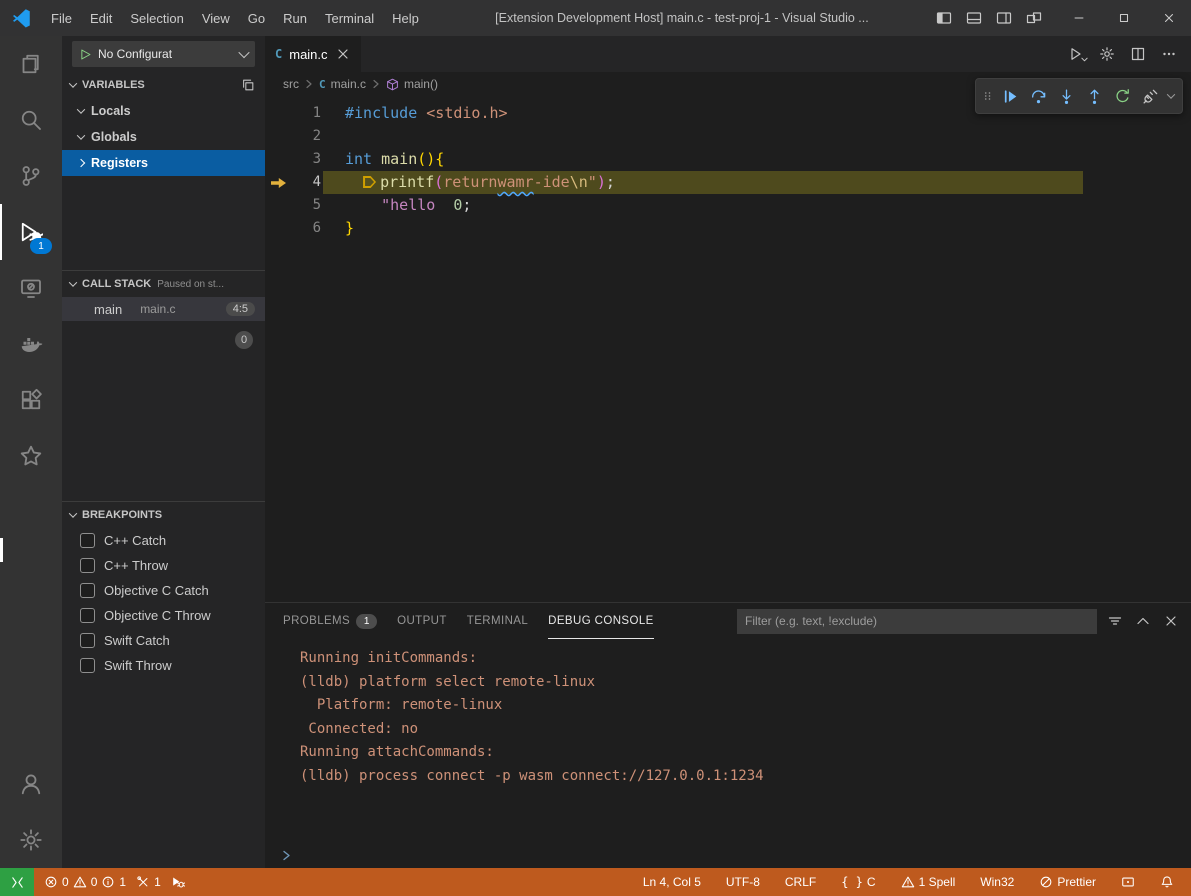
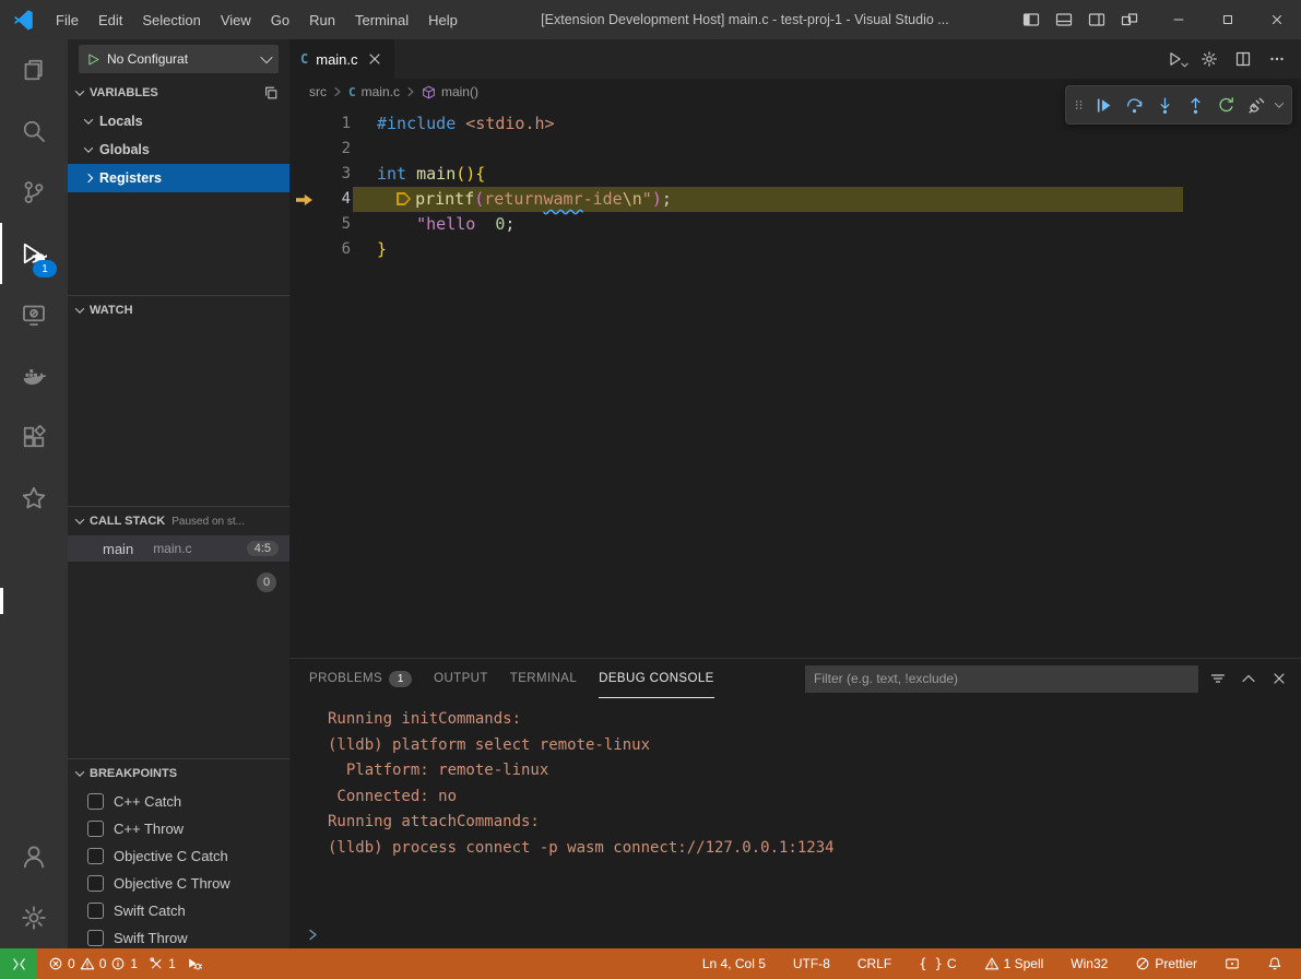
  File
  Edit
  Selection
  View
  Go
  Run
  Terminal
  Help
  [Extension Development Host] main.c - test-proj-1 - Visual Studio ...
  1
  No Configurat
  VARIABLES
  Locals
  Globals
  Registers
+ WATCH
  CALL STACK
  Paused on st...
  main
  main.c
  4:5
  0
  BREAKPOINTS
  C++ Catch
  C++ Throw
  Objective C Catch
  Objective C Throw
  Swift Catch
  Swift Throw
  C
  main.c
  src
  C
  main.c
  main()
  1
  #include <stdio.h>
  2
  3
  int main(){
  4
  printf(returnwamr-ide\n");
  5
  "hello 0;
  6
  }
  PROBLEMS
  1
  OUTPUT
  TERMINAL
  DEBUG CONSOLE
  Filter (e.g. text, !exclude)
  Running initCommands:
  (lldb) platform select remote-linux
  Platform: remote-linux
  Connected: no
  Running attachCommands:
  (lldb) process connect -p wasm connect://127.0.0.1:1234
  0
  0
  1
  1
  Ln 4, Col 5
  UTF-8
  CRLF
  { }
  C
  1 Spell
  Win32
  Prettier
